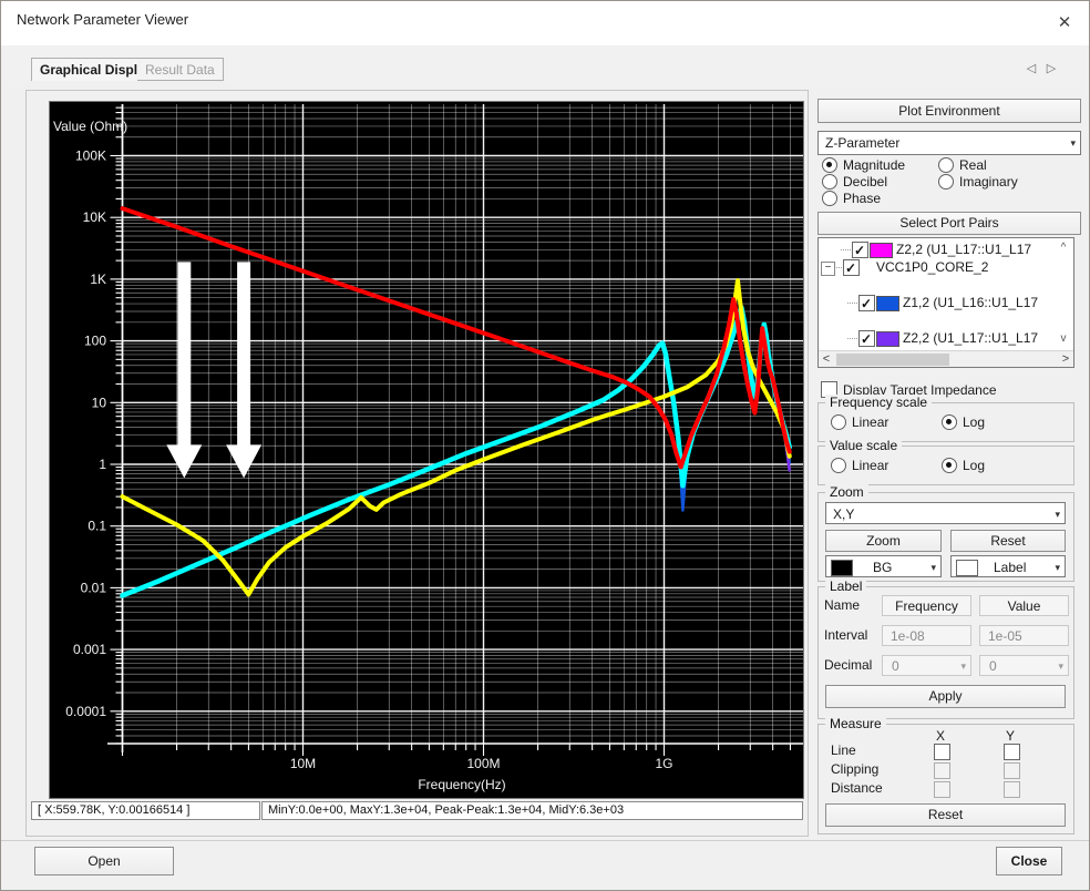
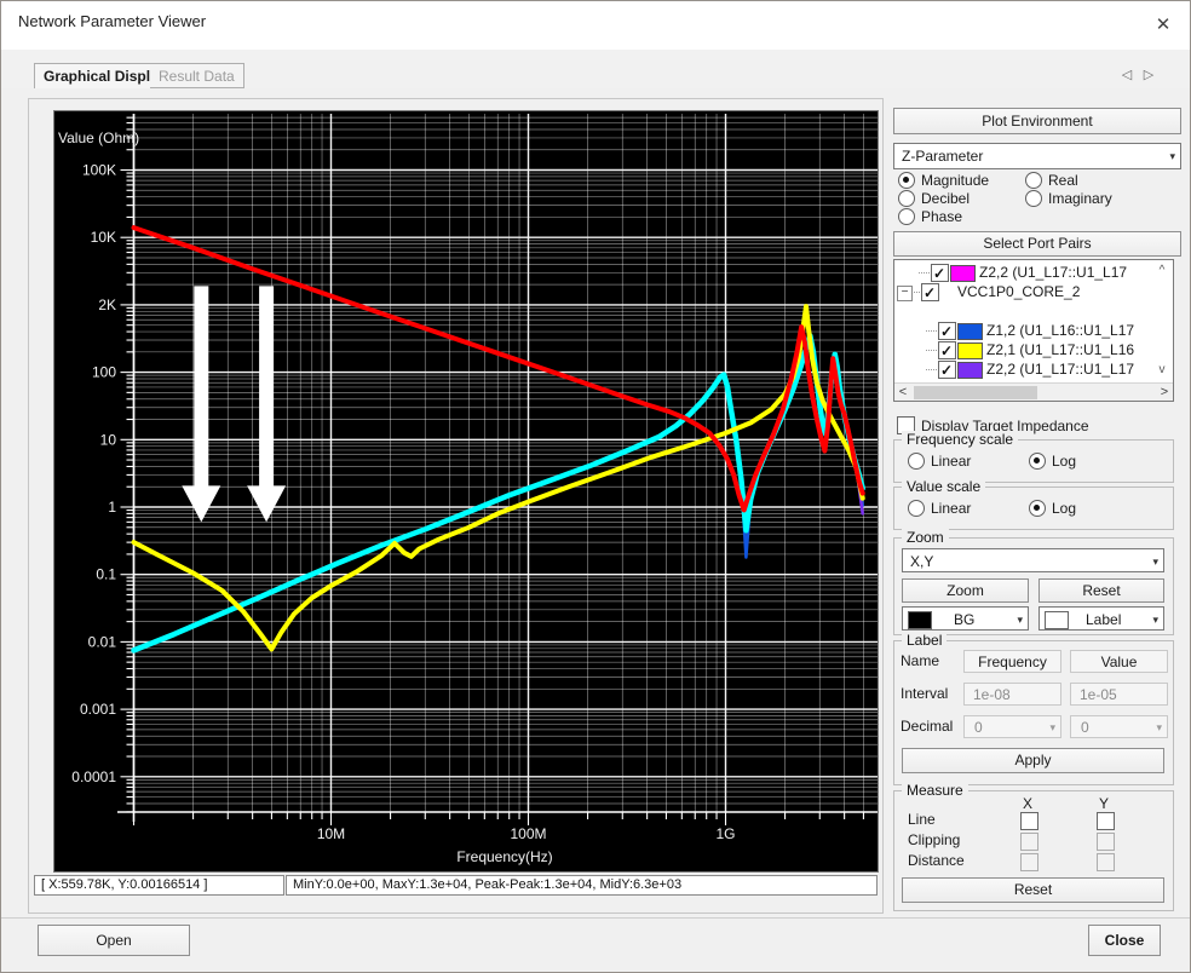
  Network Parameter Viewer
  ✕
  Graphical Displ
  Result Data
  ◁
  ▷
  100K
  10K
- 1K
+ 2K
  100
  10
  1
  0.1
  0.01
  0.001
  0.0001
  10M
  100M
  1G
  Frequency(Hz)
  Value (Ohm)
  [ X:559.78K, Y:0.00166514 ]
  MinY:0.0e+00, MaxY:1.3e+04, Peak-Peak:1.3e+04, MidY:6.3e+03
  Plot Environment
  Z-Parameter
  ▾
  Select Port Pairs
  ^
  v
  <
  >
  Z2,2 (U1_L17::U1_L17
  −
  VCC1P0_CORE_2
  Z1,2 (U1_L16::U1_L17
+ Z2,1 (U1_L17::U1_L16
  Z2,2 (U1_L17::U1_L17
  Display Target Impedance
  Frequency scale
  Value scale
  Zoom
  X,Y
  ▾
  Zoom
  Reset
  BG
  ▾
  Label
  ▾
  Label
  Name
  Frequency
  Value
  Interval
  1e-08
  1e-05
  Decimal
  0
  ▾
  0
  ▾
  Apply
  Measure
  X
  Y
  Reset
  Open
  Close
  Magnitude
  Real
  Decibel
  Imaginary
  Phase
  Linear
  Log
  Linear
  Log
  Line
  Clipping
  Distance
